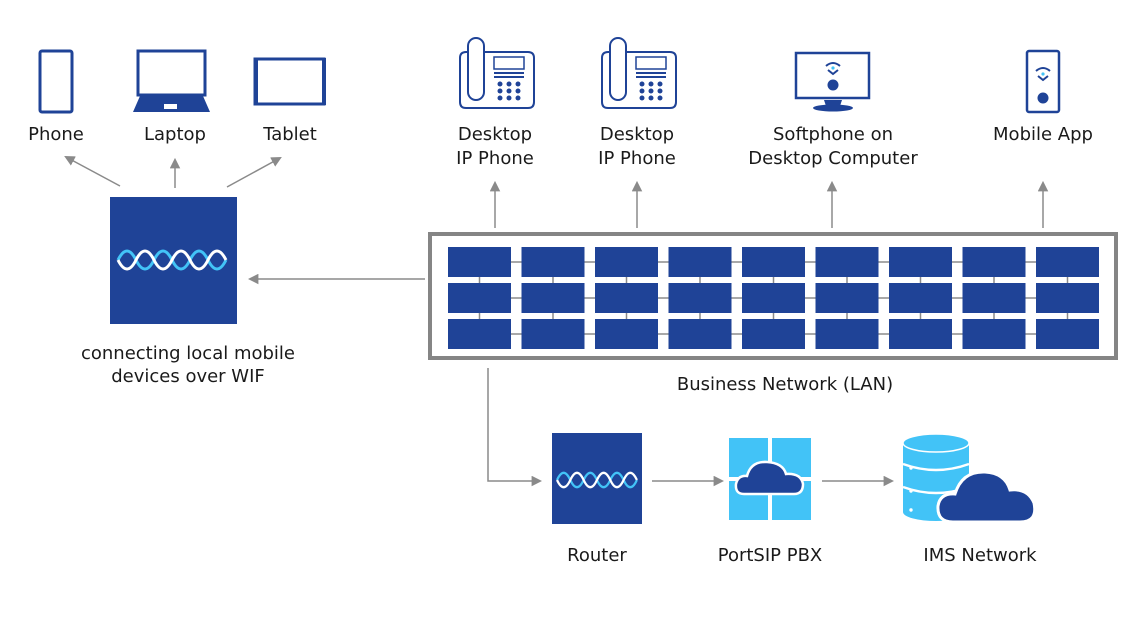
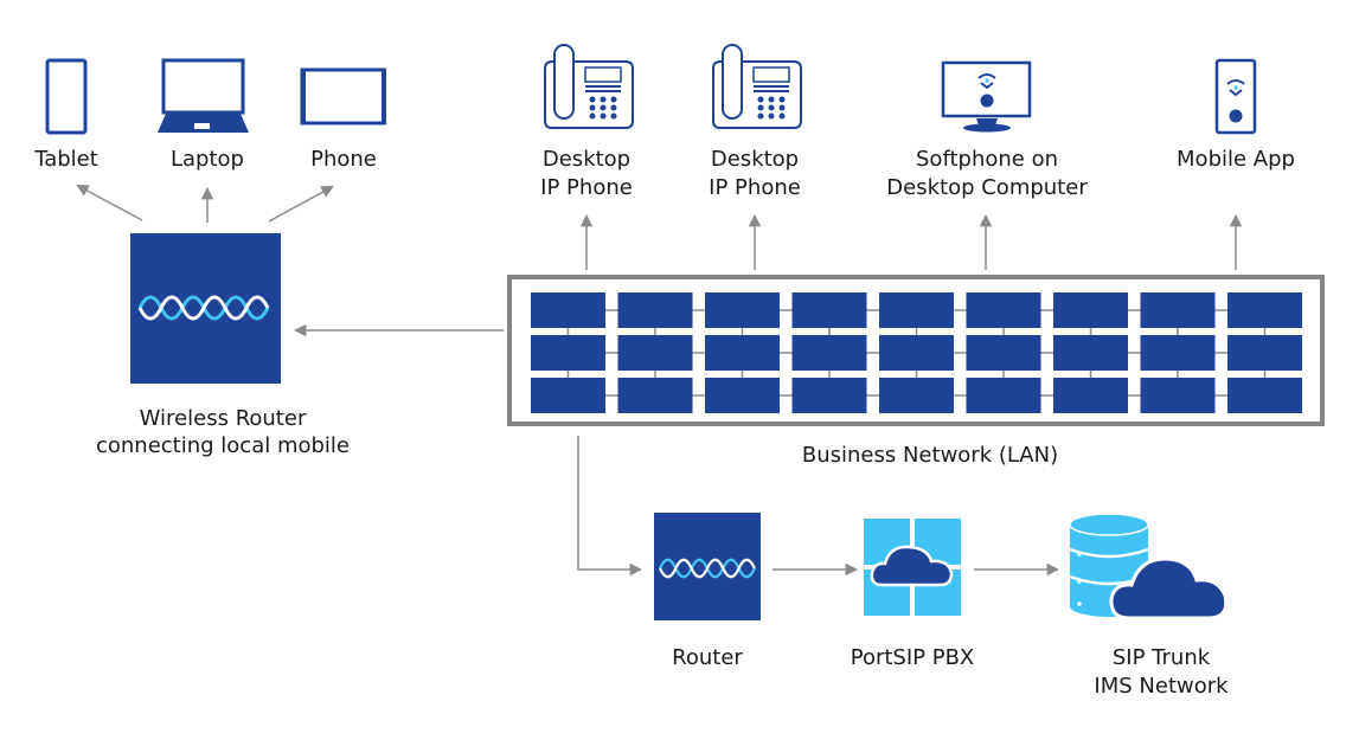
- Phone
+ Tablet
  Laptop
- Tablet
+ Phone
  Desktop
  IP Phone
  Desktop
  IP Phone
  Softphone on
  Desktop Computer
  Mobile App
+ Wireless Router
  connecting local mobile
- devices over WIF
  Business Network (LAN)
  Router
  PortSIP PBX
+ SIP Trunk
  IMS Network
